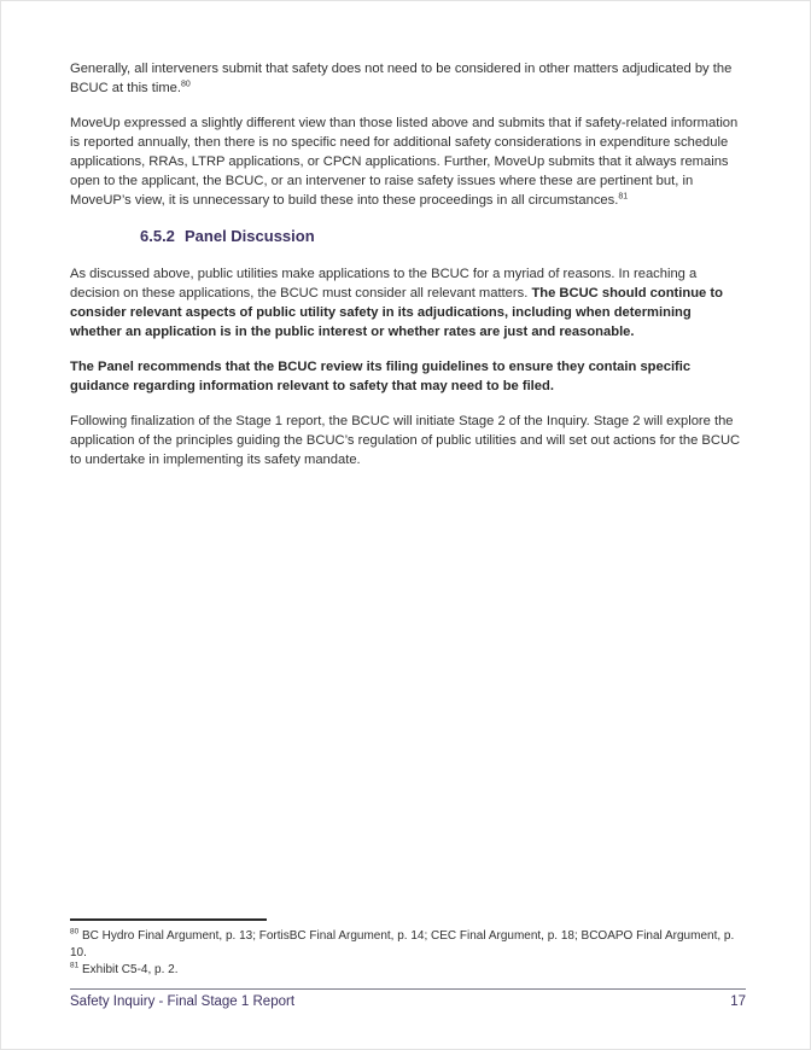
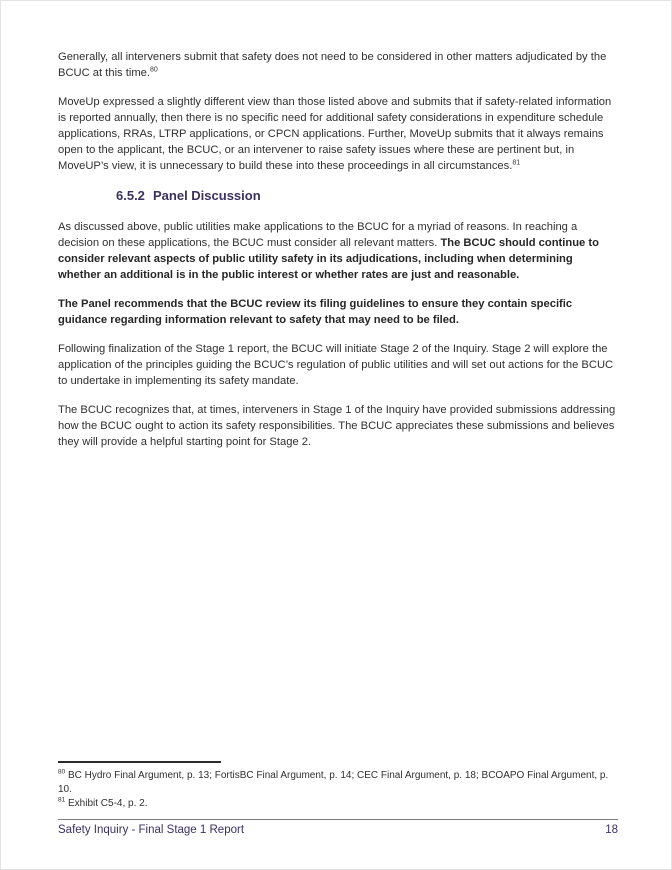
  Generally, all interveners submit that safety does not need to be considered in other matters adjudicated by the BCUC at this time.
  MoveUp expressed a slightly different view than those listed above and submits that if safety-related information is reported annually, then there is no specific need for additional safety considerations in expenditure schedule applications, RRAs, LTRP applications, or CPCN applications. Further, MoveUp submits that it always remains open to the applicant, the BCUC, or an intervener to raise safety issues where these are pertinent but, in MoveUP’s view, it is unnecessary to build these into these proceedings in all circumstances.
  6.5.2 Panel Discussion
- As discussed above, public utilities make applications to the BCUC for a myriad of reasons. In reaching a decision on these applications, the BCUC must consider all relevant matters. The BCUC should continue to consider relevant aspects of public utility safety in its adjudications, including when determining whether an application is in the public interest or whether rates are just and reasonable.
+ As discussed above, public utilities make applications to the BCUC for a myriad of reasons. In reaching a decision on these applications, the BCUC must consider all relevant matters. The BCUC should continue to consider relevant aspects of public utility safety in its adjudications, including when determining whether an additional is in the public interest or whether rates are just and reasonable.
  The Panel recommends that the BCUC review its filing guidelines to ensure they contain specific guidance regarding information relevant to safety that may need to be filed.
  Following finalization of the Stage 1 report, the BCUC will initiate Stage 2 of the Inquiry. Stage 2 will explore the application of the principles guiding the BCUC’s regulation of public utilities and will set out actions for the BCUC to undertake in implementing its safety mandate.
+ The BCUC recognizes that, at times, interveners in Stage 1 of the Inquiry have provided submissions addressing how the BCUC ought to action its safety responsibilities. The BCUC appreciates these submissions and believes they will provide a helpful starting point for Stage 2.
  BC Hydro Final Argument, p. 13; FortisBC Final Argument, p. 14; CEC Final Argument, p. 18; BCOAPO Final Argument, p. 10.
  Exhibit C5-4, p. 2.
  Safety Inquiry - Final Stage 1 Report
- 17
+ 18
